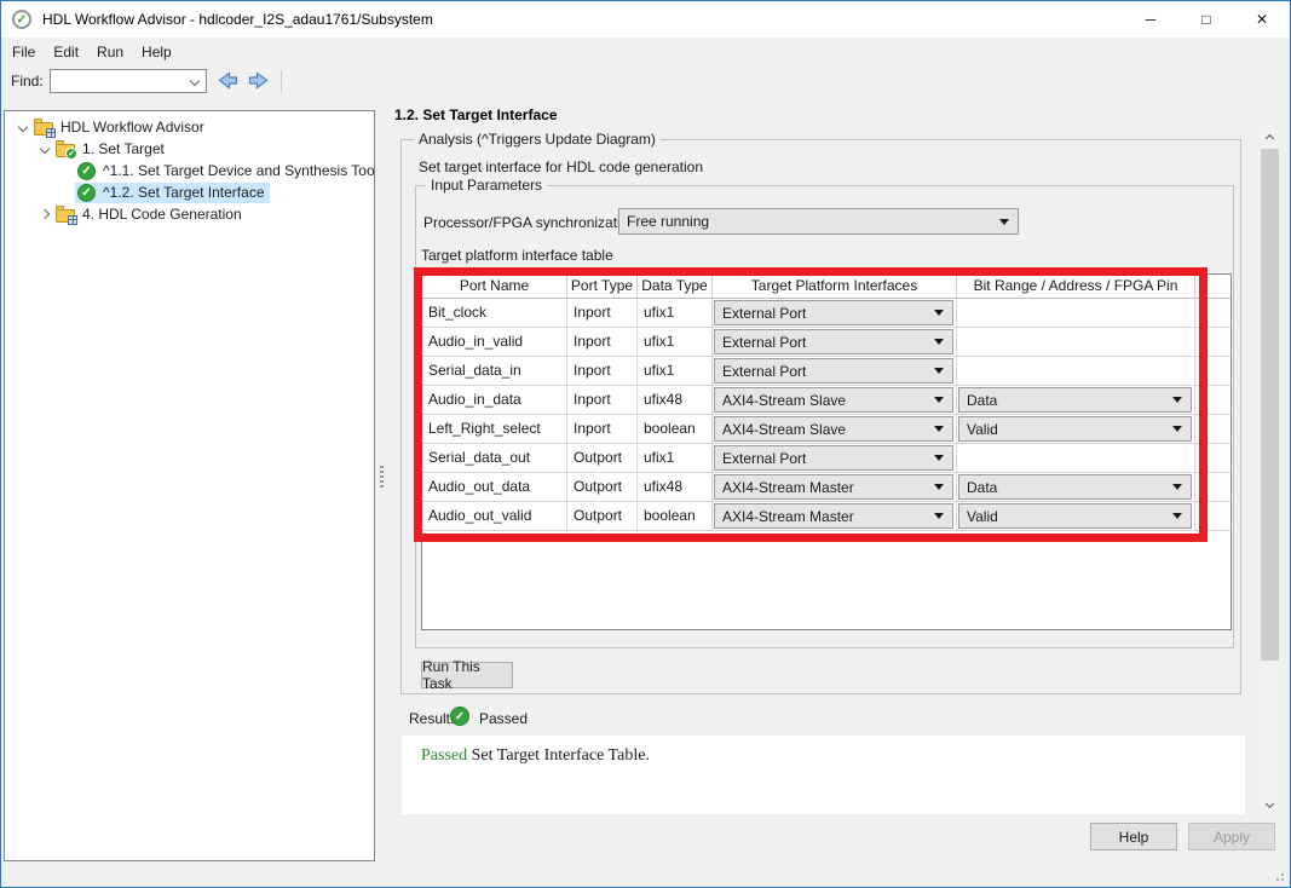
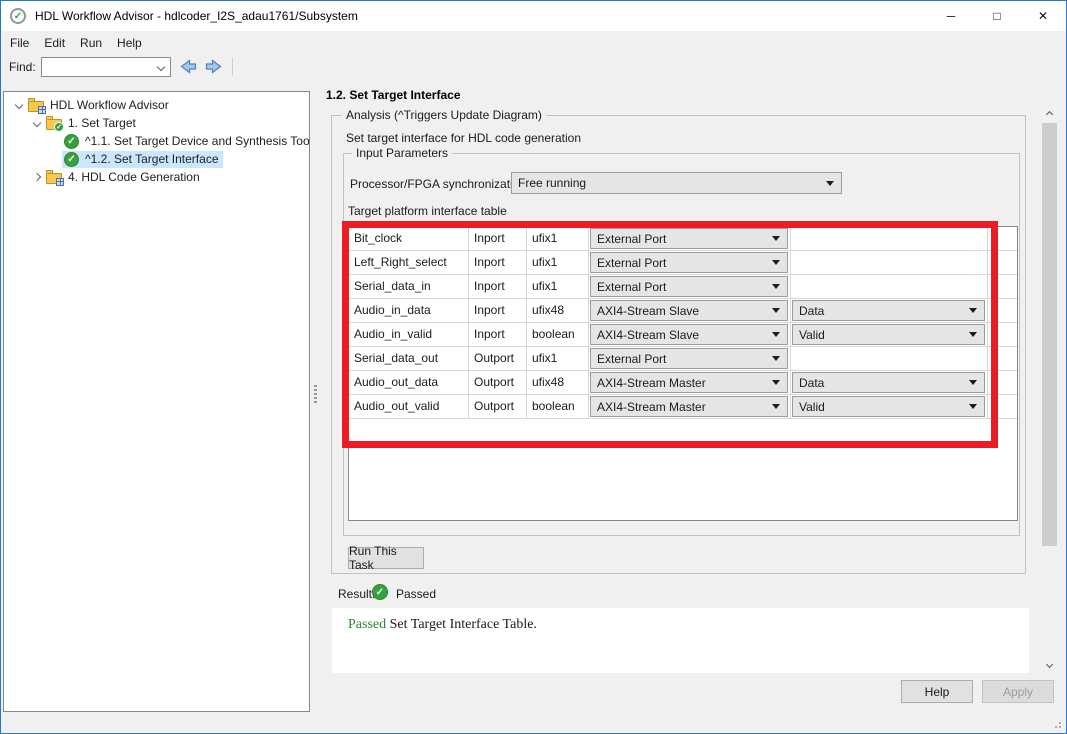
  ✓
  HDL Workflow Advisor - hdlcoder_I2S_adau1761/Subsystem
  ─
  □
  ✕
  File
  Edit
  Run
  Help
  Find:
  HDL Workflow Advisor
  1. Set Target
  ✓
  ^1.1. Set Target Device and Synthesis Too
  ✓
  ^1.2. Set Target Interface
  4. HDL Code Generation
  1.2. Set Target Interface
  Analysis (^Triggers Update Diagram)
  Set target interface for HDL code generation
  Input Parameters
  Processor/FPGA synchronizat
  Free running
  Target platform interface table
- Port Name
- Port Type
- Data Type
- Target Platform Interfaces
- Bit Range / Address / FPGA Pin
  Bit_clock
  Inport
  ufix1
  External Port
- Audio_in_valid
+ Left_Right_select
  Inport
  ufix1
  External Port
  Serial_data_in
  Inport
  ufix1
  External Port
  Audio_in_data
  Inport
  ufix48
  AXI4-Stream Slave
  Data
- Left_Right_select
+ Audio_in_valid
  Inport
  boolean
  AXI4-Stream Slave
  Valid
  Serial_data_out
  Outport
  ufix1
  External Port
  Audio_out_data
  Outport
  ufix48
  AXI4-Stream Master
  Data
  Audio_out_valid
  Outport
  boolean
  AXI4-Stream Master
  Valid
  Run This Task
  Result
  ✓
  Passed
  Passed Set Target Interface Table.
  Help
  Apply
